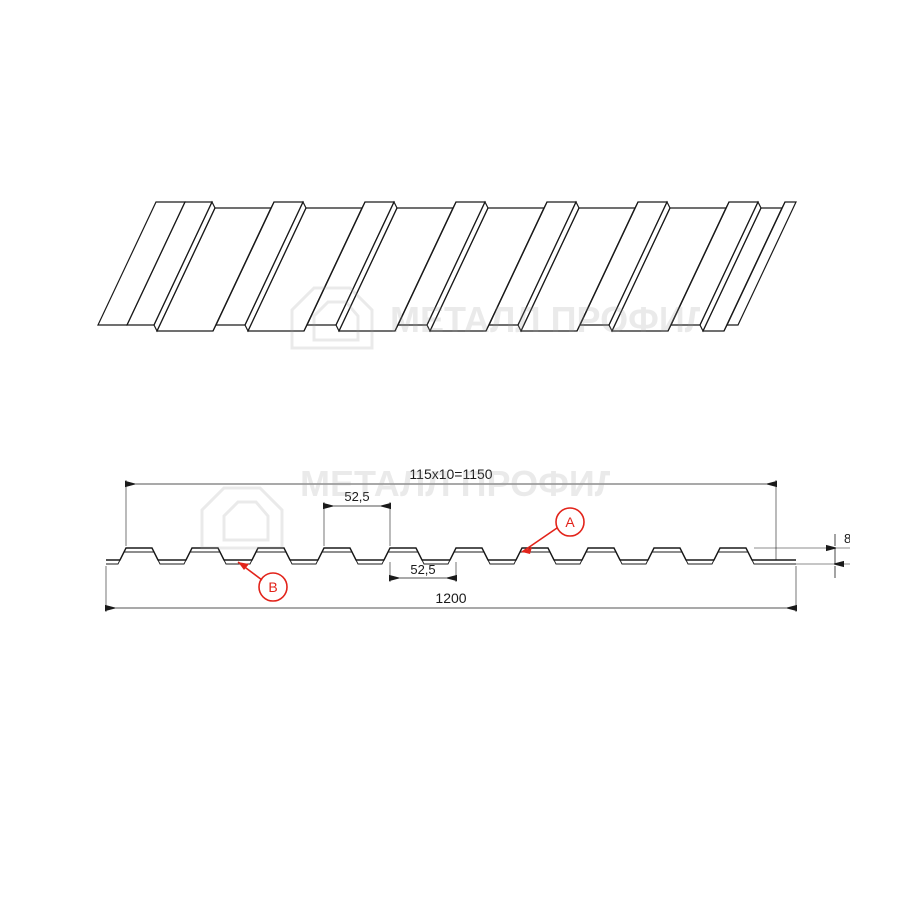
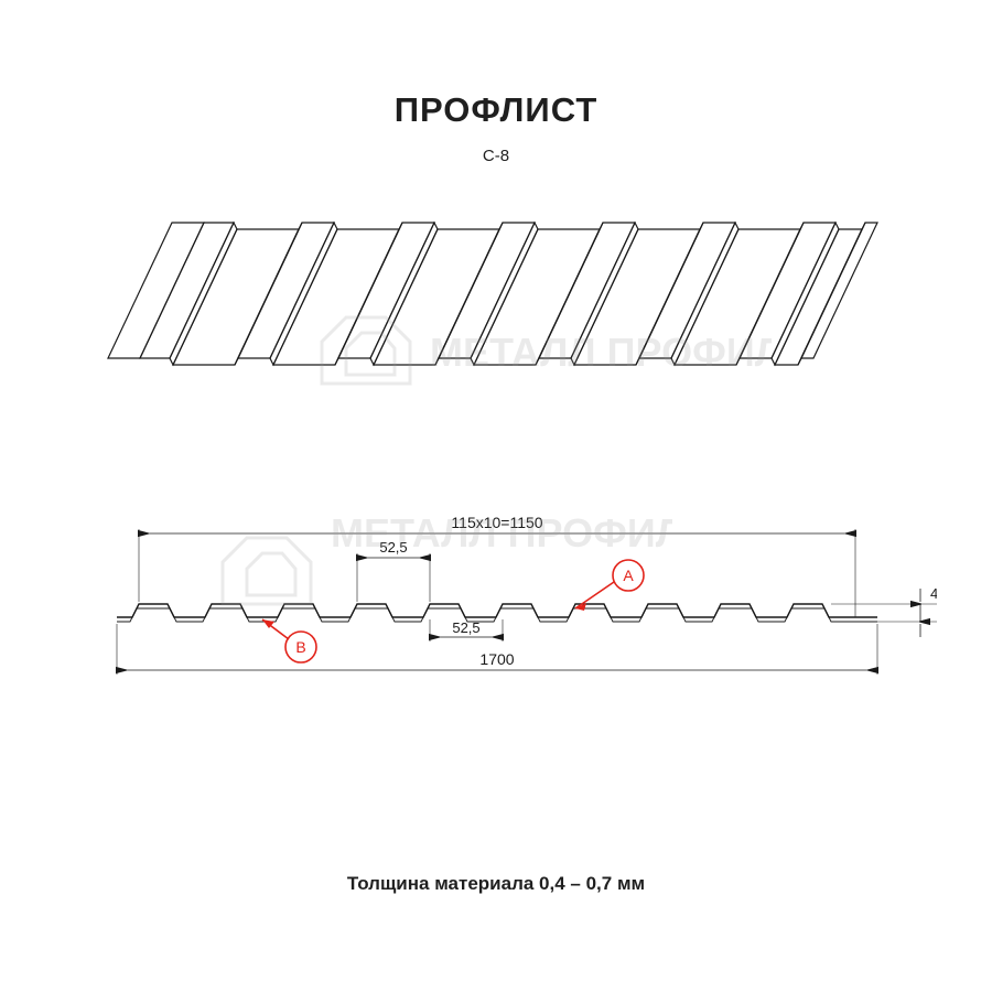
+ ПРОФЛИСТ
+ С-8
  МЕТАЛЛ ПРОФИЛ
  115x10=1150
- 1200
+ 1700
  52,5
  52,5
- 8
+ 4
  A
  B
  МЕТАЛЛ ПРОФИЛ
+ Толщина материала 0,4 – 0,7 мм
